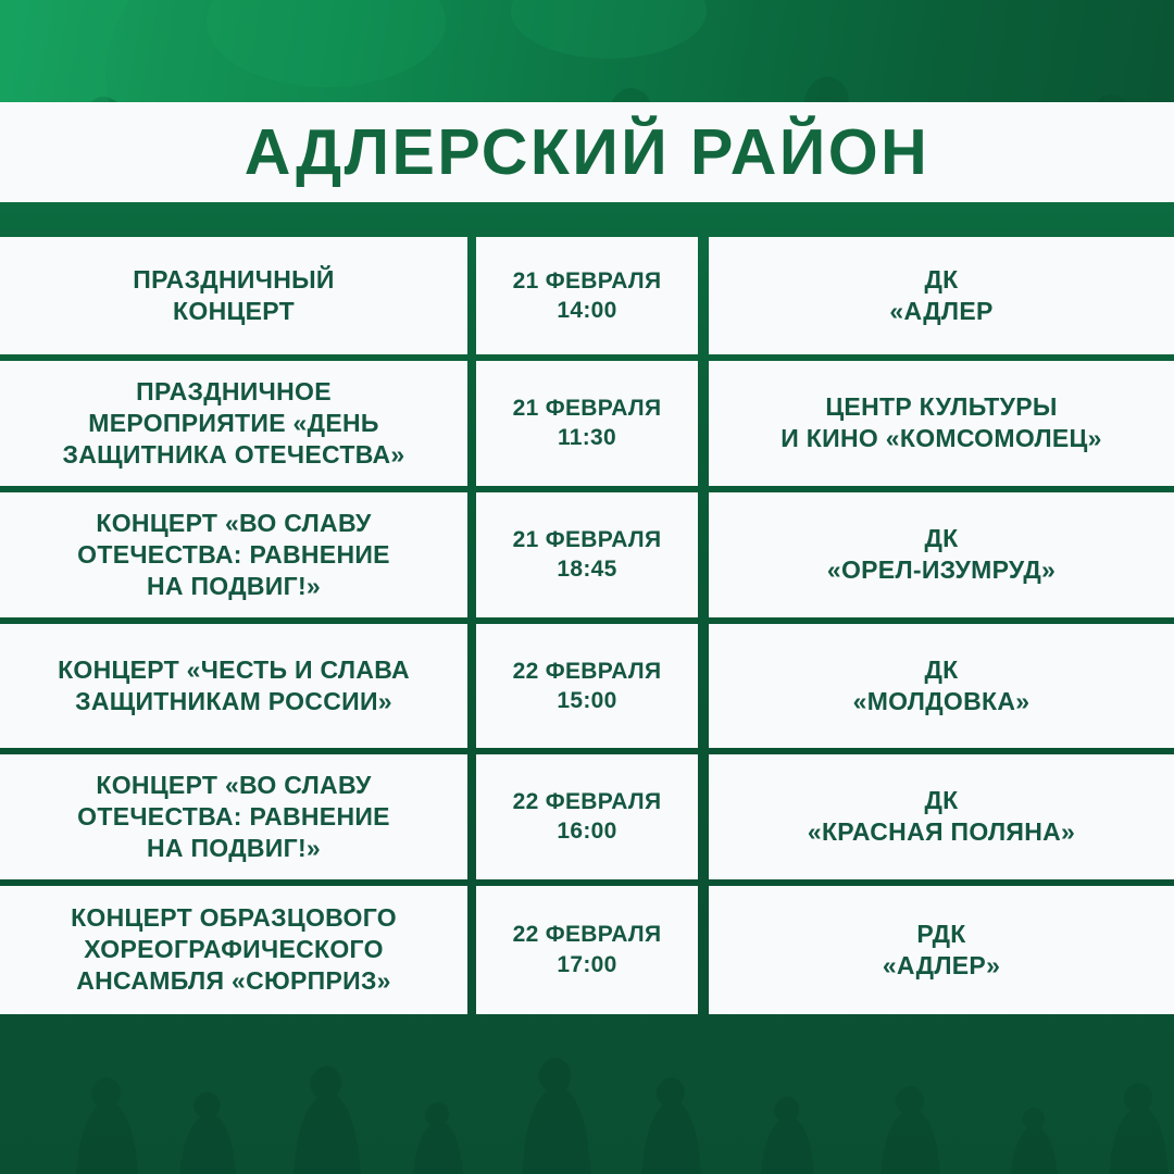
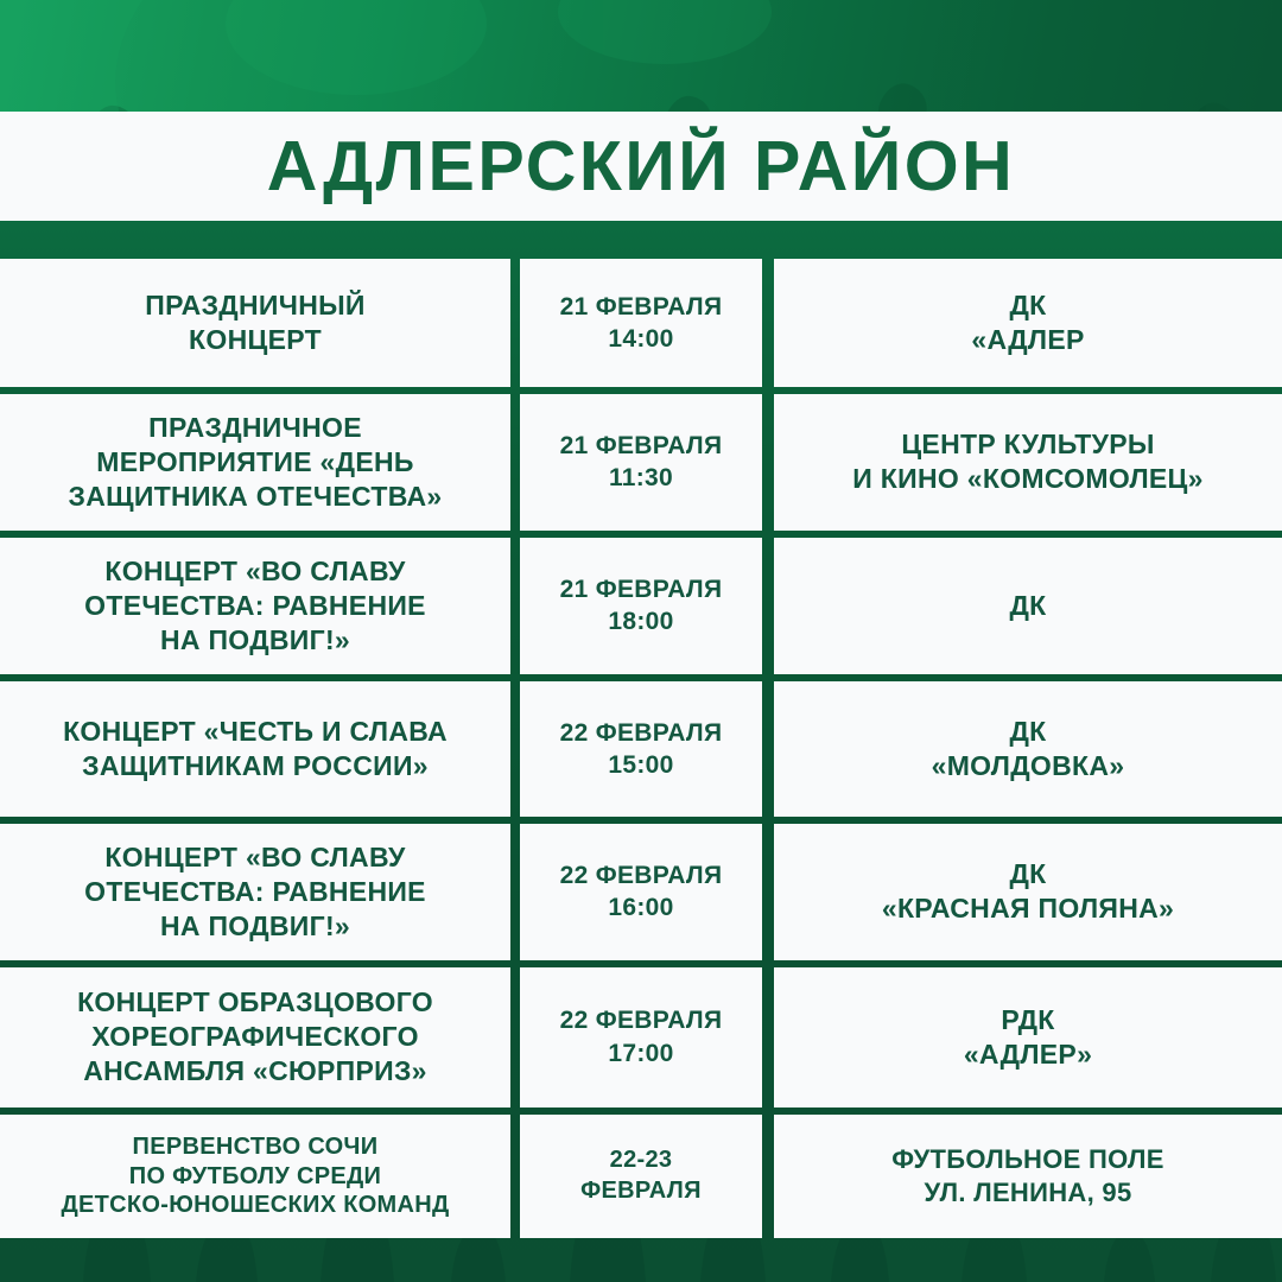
  АДЛЕРСКИЙ РАЙОН
  ПРАЗДНИЧНЫЙ
  КОНЦЕРТ
  21 ФЕВРАЛЯ
  14:00
  ДК
  «АДЛЕР
  ПРАЗДНИЧНОЕ
  МЕРОПРИЯТИЕ «ДЕНЬ
  ЗАЩИТНИКА ОТЕЧЕСТВА»
  21 ФЕВРАЛЯ
  11:30
  ЦЕНТР КУЛЬТУРЫ
  И КИНО «КОМСОМОЛЕЦ»
  КОНЦЕРТ «ВО СЛАВУ
  ОТЕЧЕСТВА: РАВНЕНИЕ
  НА ПОДВИГ!»
  21 ФЕВРАЛЯ
- 18:45
+ 18:00
  ДК
- «ОРЕЛ-ИЗУМРУД»
  КОНЦЕРТ «ЧЕСТЬ И СЛАВА
  ЗАЩИТНИКАМ РОССИИ»
  22 ФЕВРАЛЯ
  15:00
  ДК
  «МОЛДОВКА»
  КОНЦЕРТ «ВО СЛАВУ
  ОТЕЧЕСТВА: РАВНЕНИЕ
  НА ПОДВИГ!»
  22 ФЕВРАЛЯ
  16:00
  ДК
  «КРАСНАЯ ПОЛЯНА»
  КОНЦЕРТ ОБРАЗЦОВОГО
  ХОРЕОГРАФИЧЕСКОГО
  АНСАМБЛЯ «СЮРПРИЗ»
  22 ФЕВРАЛЯ
  17:00
  РДК
  «АДЛЕР»
+ ПЕРВЕНСТВО СОЧИ
+ ПО ФУТБОЛУ СРЕДИ
+ ДЕТСКО-ЮНОШЕСКИХ КОМАНД
+ 22-23
+ ФЕВРАЛЯ
+ ФУТБОЛЬНОЕ ПОЛЕ
+ УЛ. ЛЕНИНА, 95
